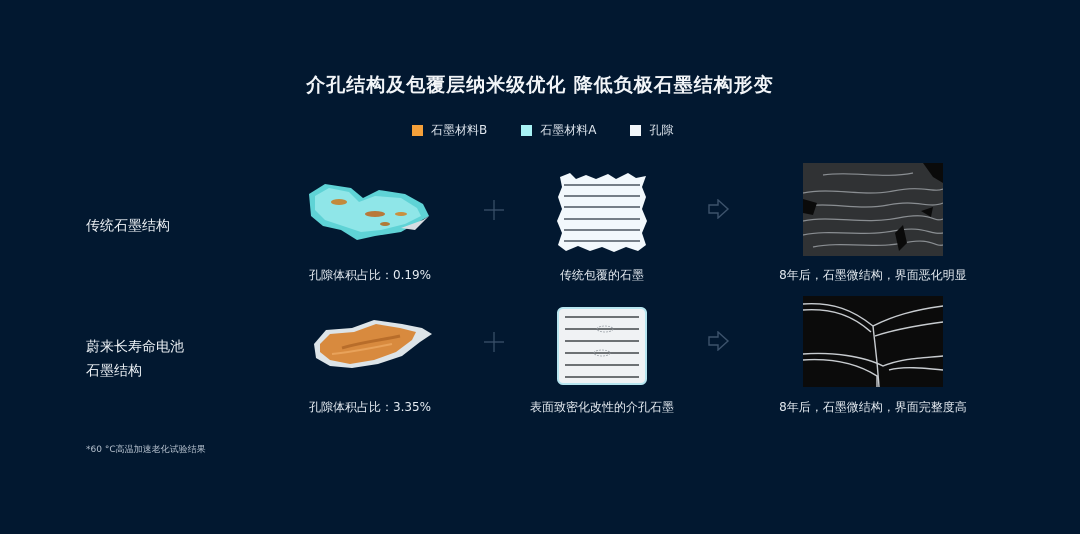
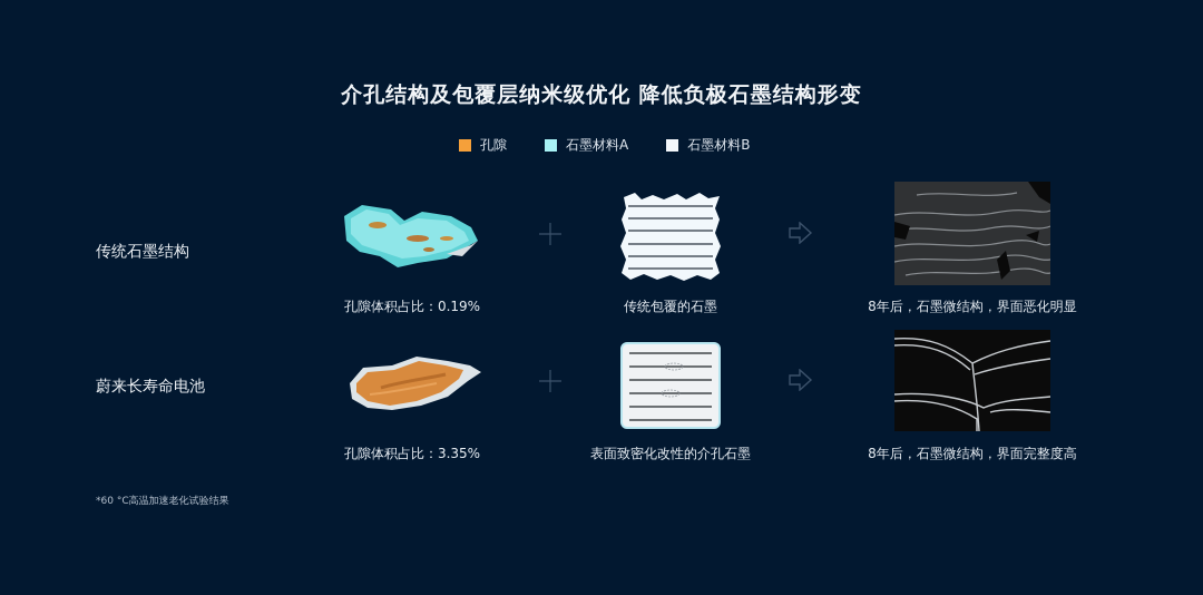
  介孔结构及包覆层纳米级优化 降低负极石墨结构形变
- 石墨材料B
+ 孔隙
  石墨材料A
- 孔隙
+ 石墨材料B
  传统石墨结构
  孔隙体积占比：0.19%
  传统包覆的石墨
  8年后，石墨微结构，界面恶化明显
  蔚来长寿命电池
- 石墨结构
  孔隙体积占比：3.35%
  表面致密化改性的介孔石墨
  8年后，石墨微结构，界面完整度高
  *60 °C高温加速老化试验结果
